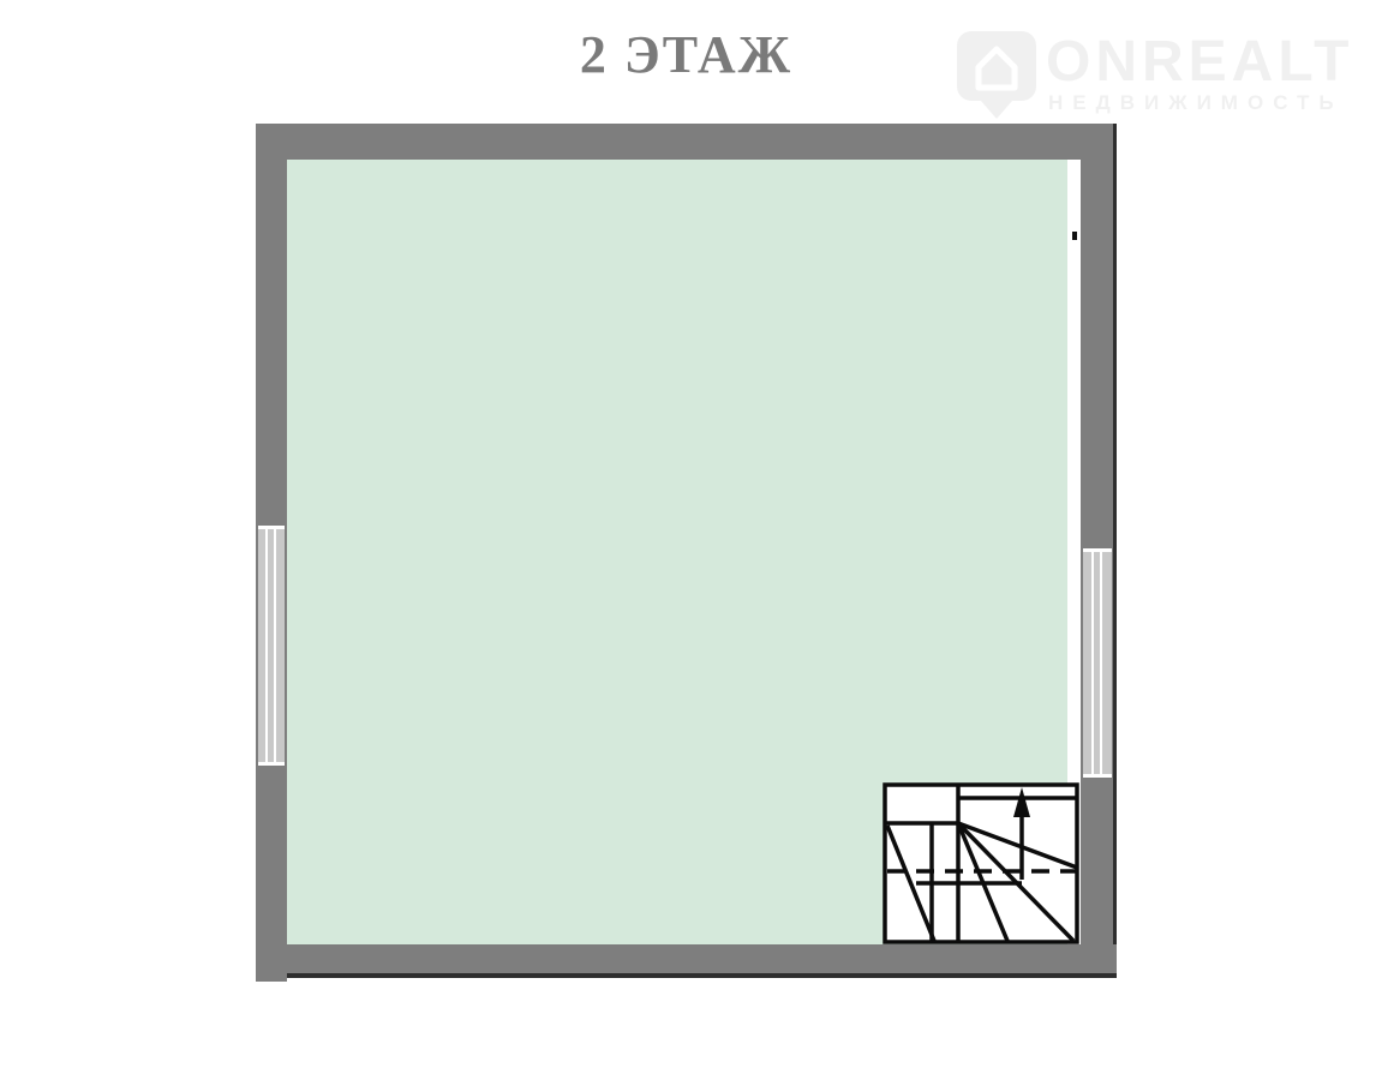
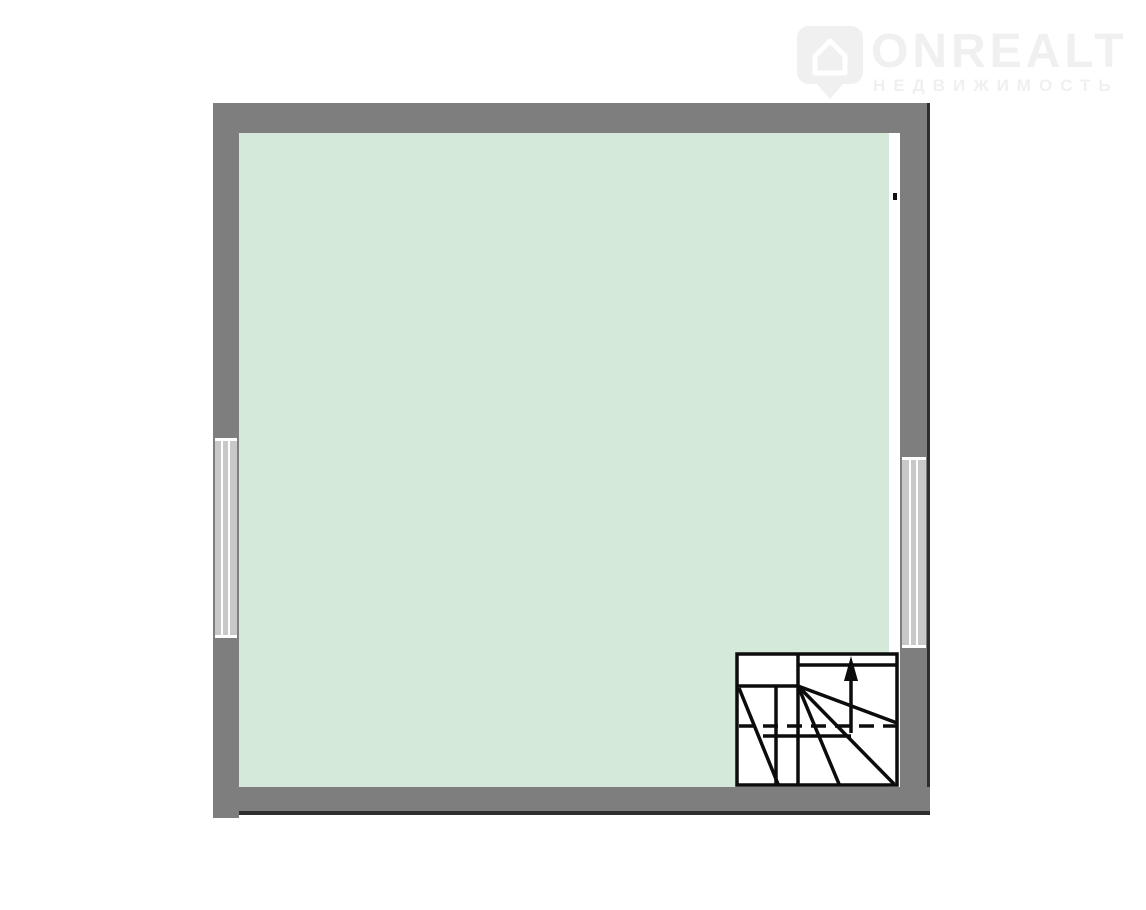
- 2 ЭТАЖ
